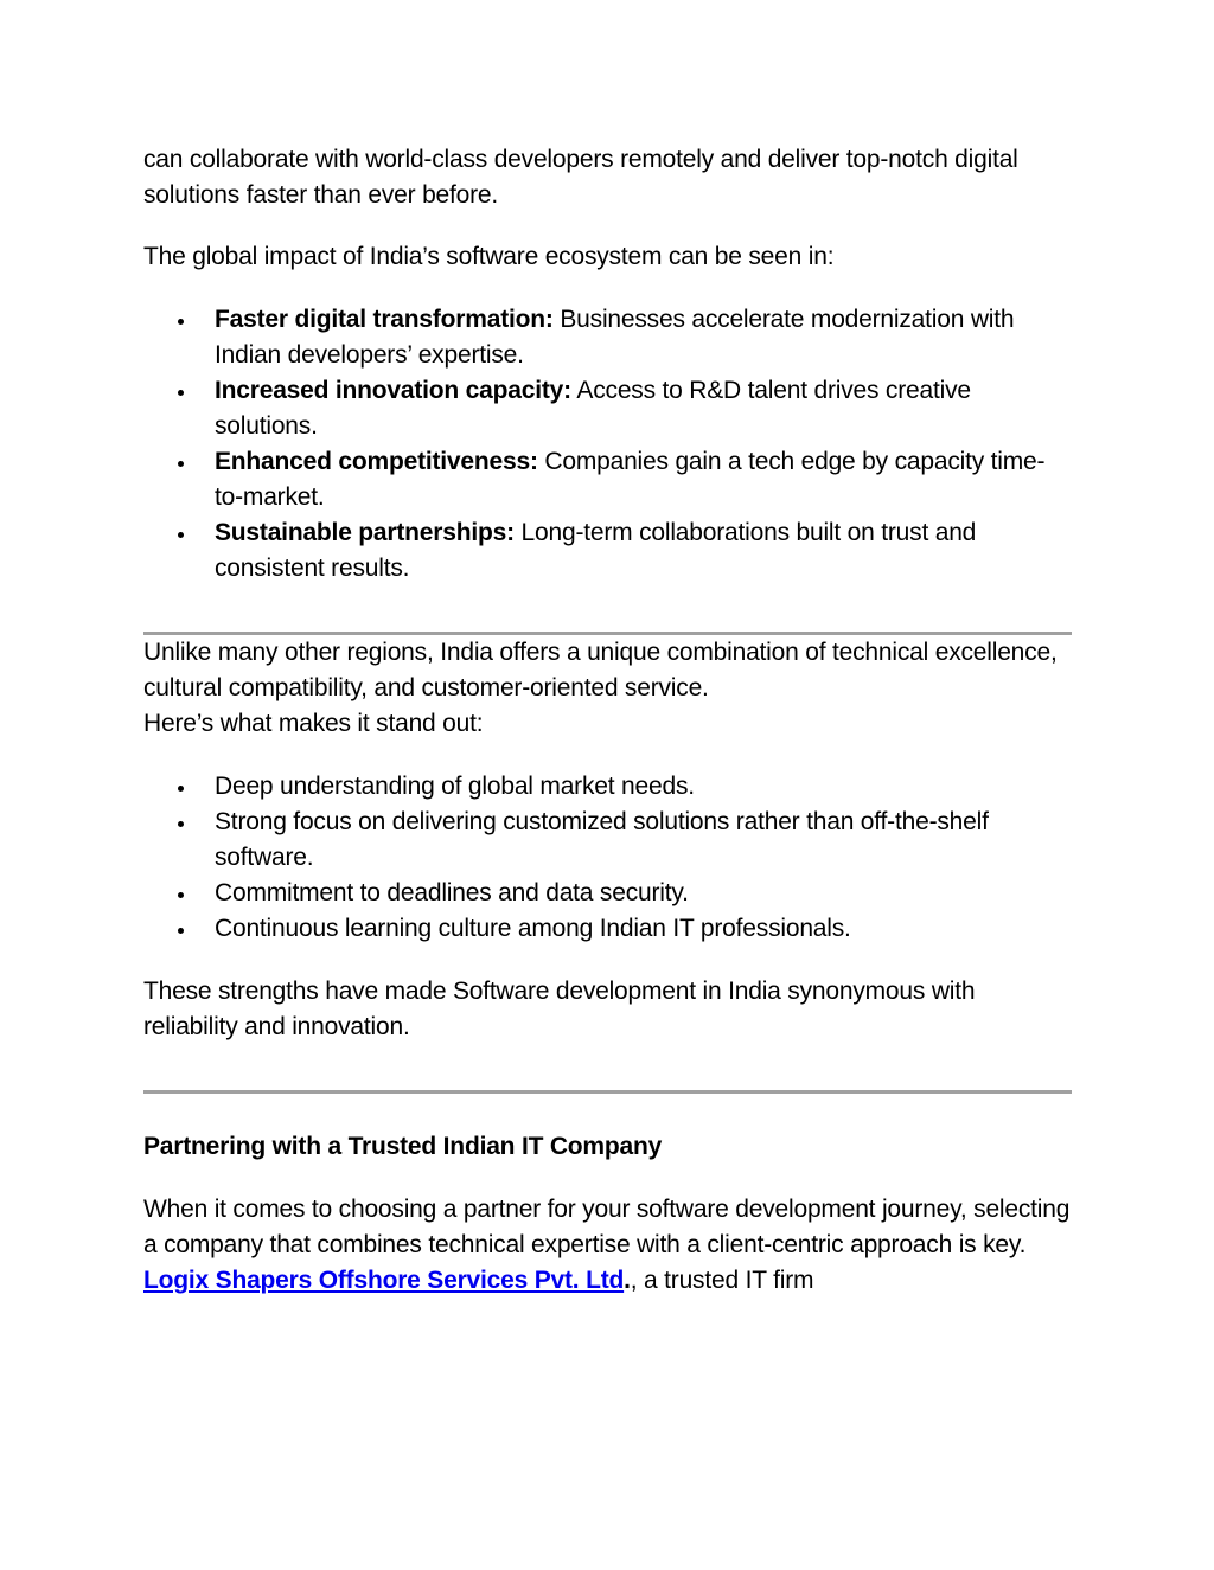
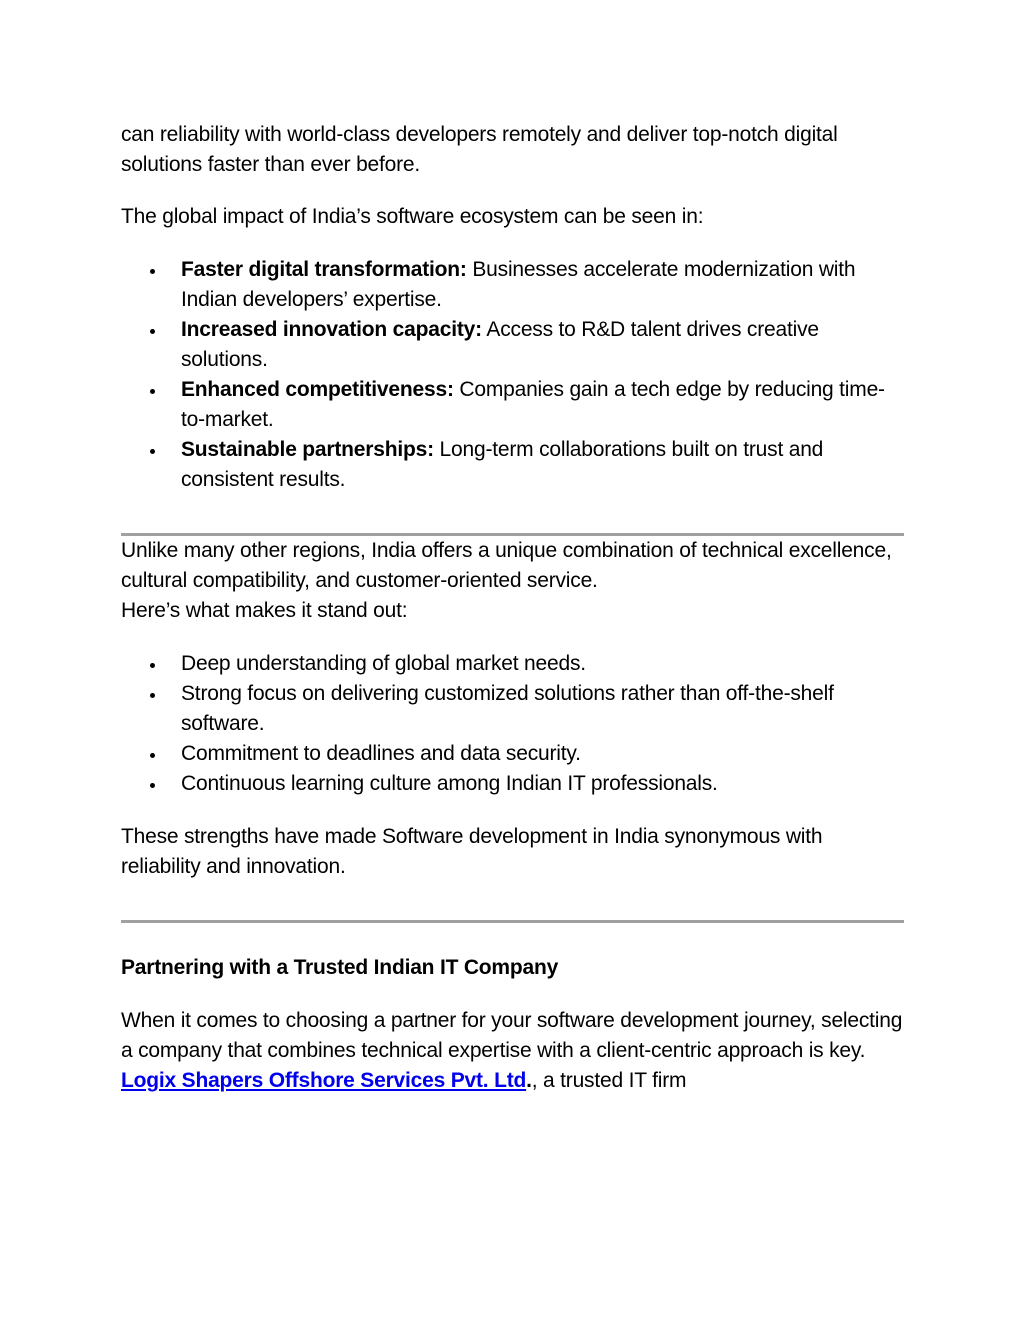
- can collaborate with world-class developers remotely and deliver top-notch digital solutions faster than ever before.
+ can reliability with world-class developers remotely and deliver top-notch digital solutions faster than ever before.
  The global impact of India’s software ecosystem can be seen in:
  Faster digital transformation: Businesses accelerate modernization with Indian developers’ expertise.
  Increased innovation capacity: Access to R&D talent drives creative solutions.
- Enhanced competitiveness: Companies gain a tech edge by capacity time-to-market.
+ Enhanced competitiveness: Companies gain a tech edge by reducing time-to-market.
  Sustainable partnerships: Long-term collaborations built on trust and consistent results.
  Unlike many other regions, India offers a unique combination of technical excellence, cultural compatibility, and customer-oriented service.
  Here’s what makes it stand out:
  Deep understanding of global market needs.
  Strong focus on delivering customized solutions rather than off-the-shelf software.
  Commitment to deadlines and data security.
  Continuous learning culture among Indian IT professionals.
  These strengths have made Software development in India synonymous with reliability and innovation.
  Partnering with a Trusted Indian IT Company
  When it comes to choosing a partner for your software development journey, selecting a company that combines technical expertise with a client-centric approach is key. Logix Shapers Offshore Services Pvt. Ltd., a trusted IT firm
